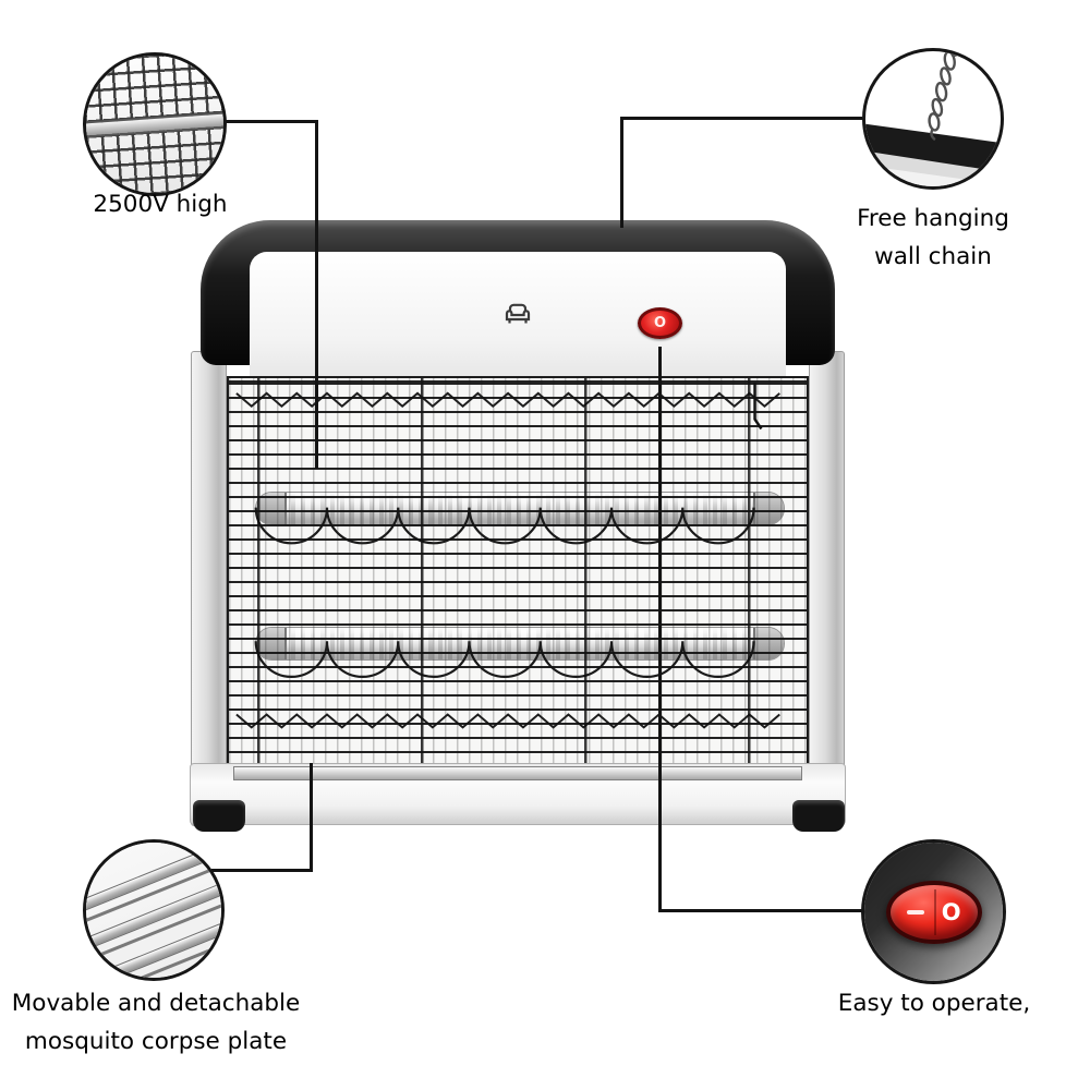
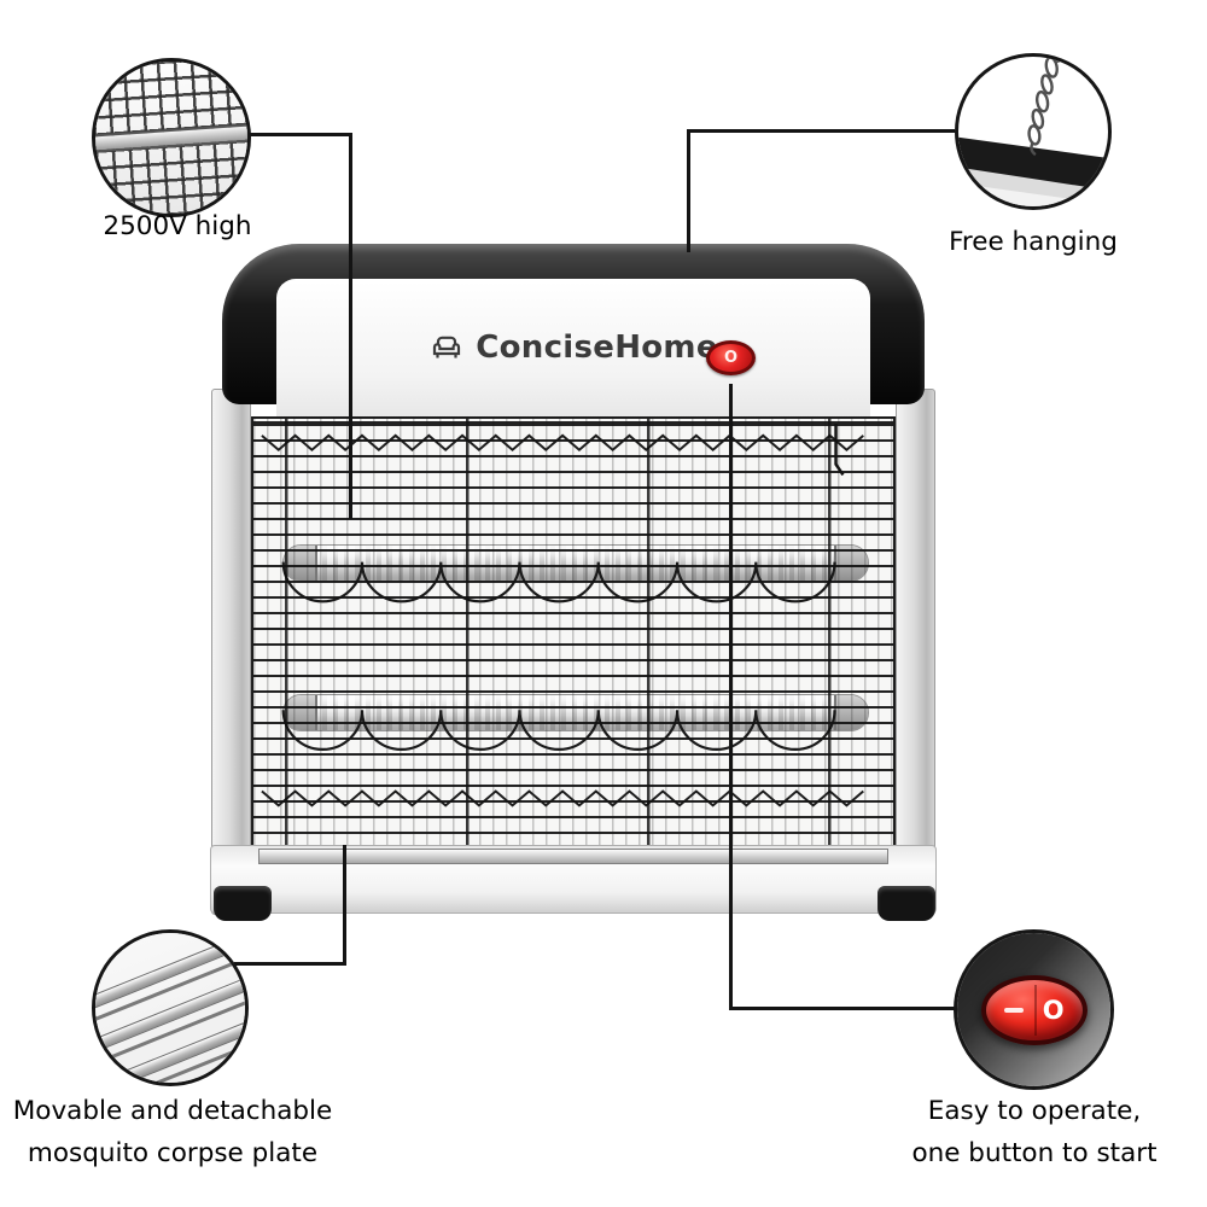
+ ConciseHome
  O
  O
  2500V high
  Free hanging
- wall chain
  Movable and detachable
  mosquito corpse plate
  Easy to operate,
+ one button to start
